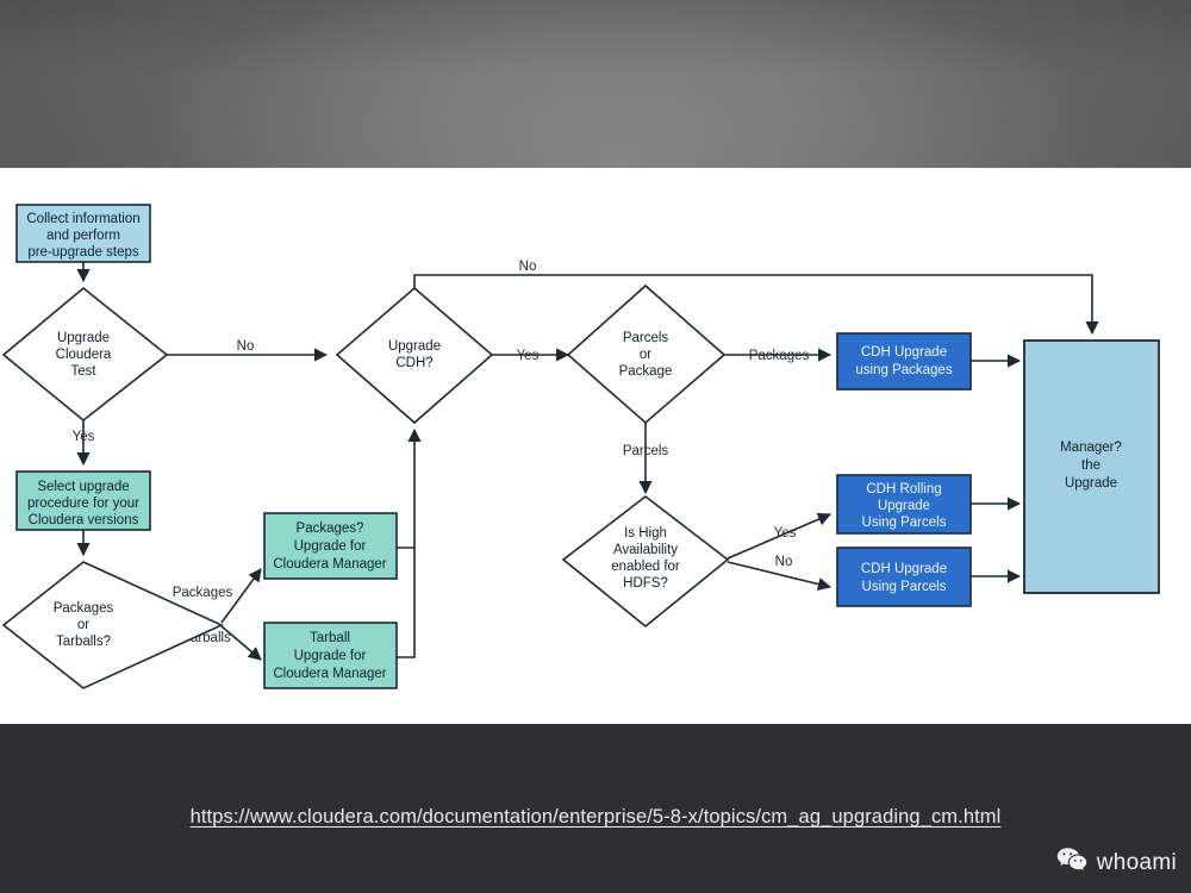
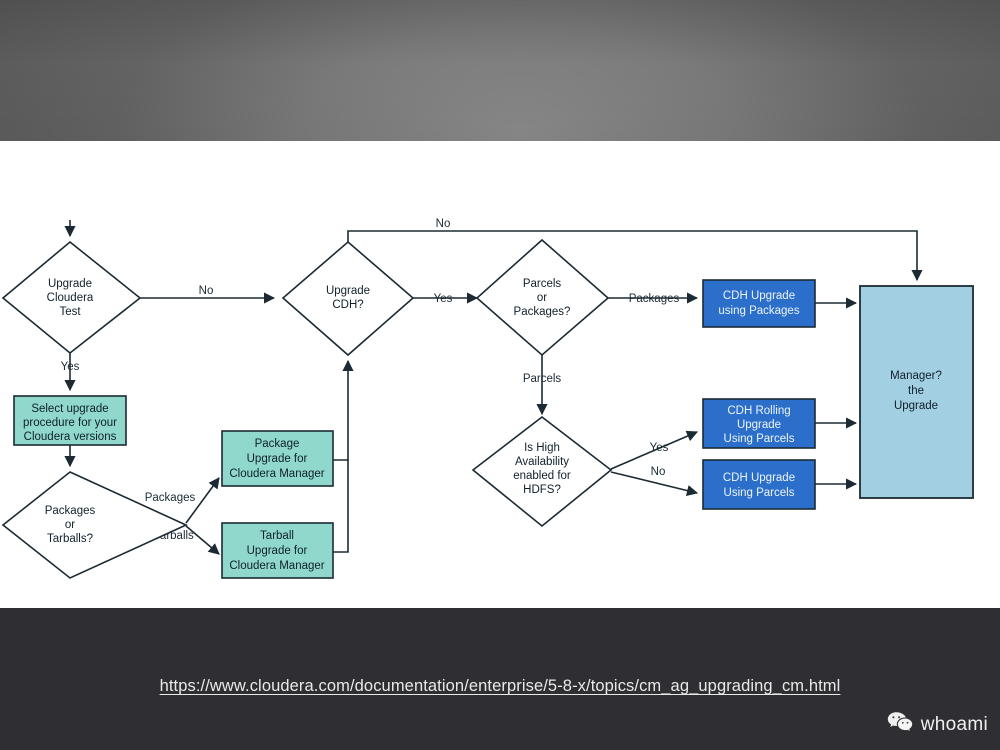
  No
  Yes
  Packages
  rballs
  No
  Yes
  Packages
  Parcels
  Yes
  No
- Collect information
- and perform
- pre-upgrade steps
  Upgrade
  Cloudera
  Test
  Select upgrade
  procedure for your
  Cloudera versions
  Packages
  or
  Tarballs?
- Packages?
+ Package
  Upgrade for
  Cloudera Manager
  Tarball
  Upgrade for
  Cloudera Manager
  Upgrade
  CDH?
  Parcels
  or
- Package
+ Packages?
  Is High
  Availability
  enabled for
  HDFS?
  CDH Upgrade
  using Packages
  CDH Rolling
  Upgrade
  Using Parcels
  CDH Upgrade
  Using Parcels
  Manager?
  the
  Upgrade
  https://www.cloudera.com/documentation/enterprise/5-8-x/topics/cm_ag_upgrading_cm.html
  whoami
